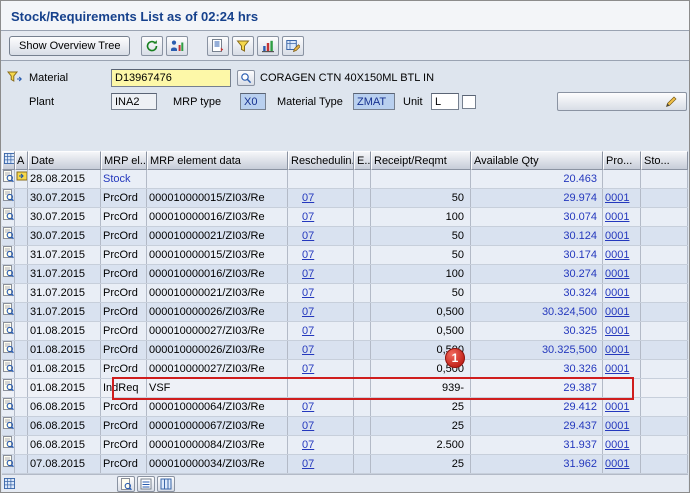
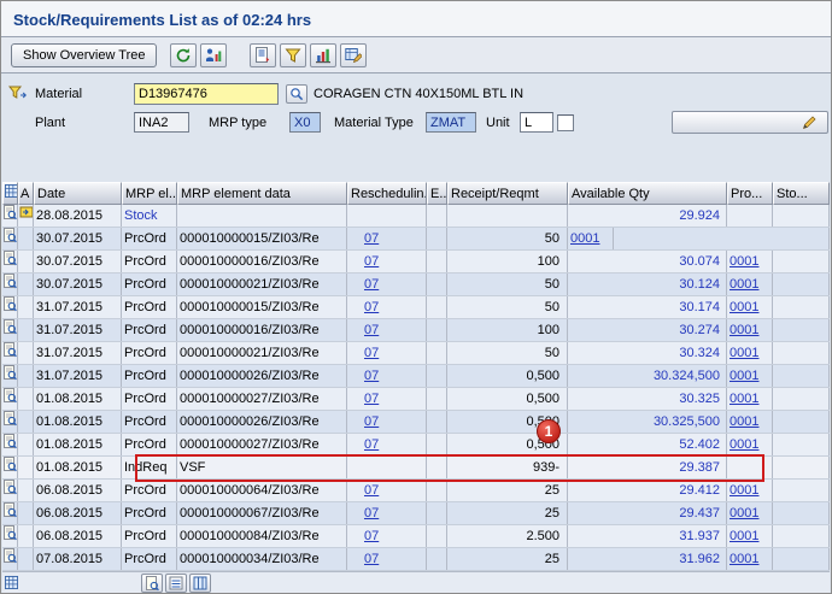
  Stock/Requirements List as of 02:24 hrs
  Show Overview Tree
  Material
  D13967476
  CORAGEN CTN 40X150ML BTL IN
  Plant
  INA2
  MRP type
  X0
  Material Type
  ZMAT
  Unit
  L
  A
  Date
  MRP el..
  MRP element data
  Reschedulin
  E..
  Receipt/Reqmt
  Available Qty
  Pro...
  Sto...
  28.08.2015
  Stock
- 20.463
+ 29.924
  30.07.2015
  PrcOrd
  000010000015/ZI03/Re
  07
  50
- 29.974
  0001
  30.07.2015
  PrcOrd
  000010000016/ZI03/Re
  07
  100
  30.074
  0001
  30.07.2015
  PrcOrd
  000010000021/ZI03/Re
  07
  50
  30.124
  0001
  31.07.2015
  PrcOrd
  000010000015/ZI03/Re
  07
  50
  30.174
  0001
  31.07.2015
  PrcOrd
  000010000016/ZI03/Re
  07
  100
  30.274
  0001
  31.07.2015
  PrcOrd
  000010000021/ZI03/Re
  07
  50
  30.324
  0001
  31.07.2015
  PrcOrd
  000010000026/ZI03/Re
  07
  0,500
  30.324,500
  0001
  01.08.2015
  PrcOrd
  000010000027/ZI03/Re
  07
  0,500
  30.325
  0001
  01.08.2015
  PrcOrd
  000010000026/ZI03/Re
  07
  30.325,500
  0001
  01.08.2015
  PrcOrd
  000010000027/ZI03/Re
  07
  0,500
- 30.326
+ 52.402
  0001
  01.08.2015
  IndReq
  VSF
  939-
  29.387
  06.08.2015
  PrcOrd
  000010000064/ZI03/Re
  07
  25
  29.412
  0001
  06.08.2015
  PrcOrd
  000010000067/ZI03/Re
  07
  25
  29.437
  0001
  06.08.2015
  PrcOrd
  000010000084/ZI03/Re
  07
  2.500
  31.937
  0001
  07.08.2015
  PrcOrd
  000010000034/ZI03/Re
  07
  25
  31.962
  0001
  1
